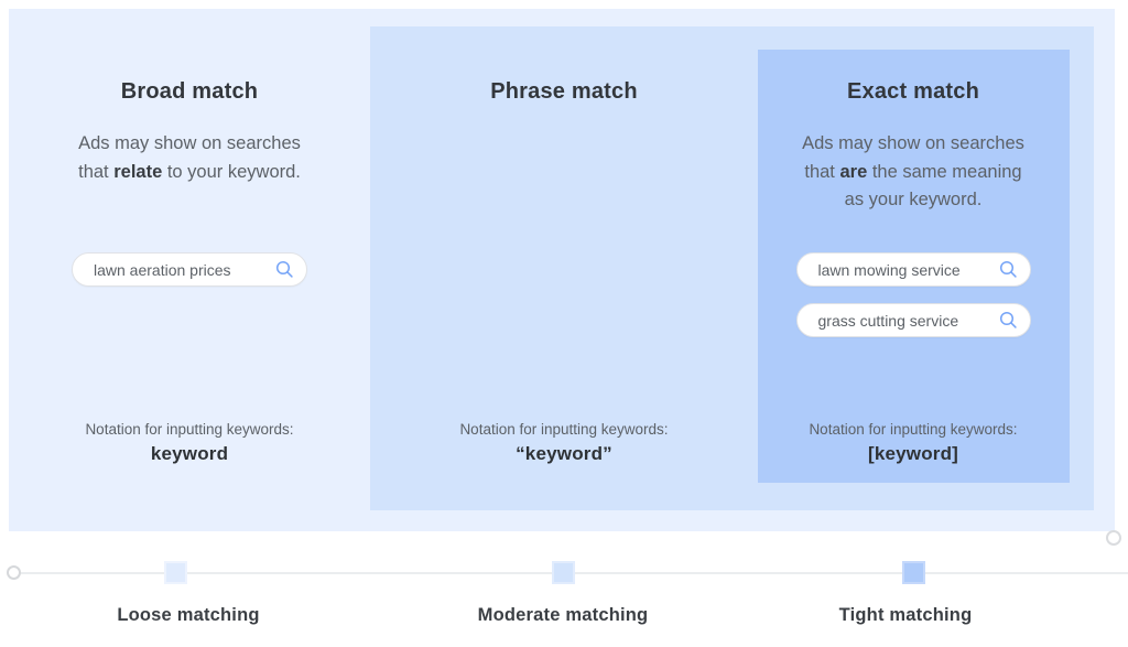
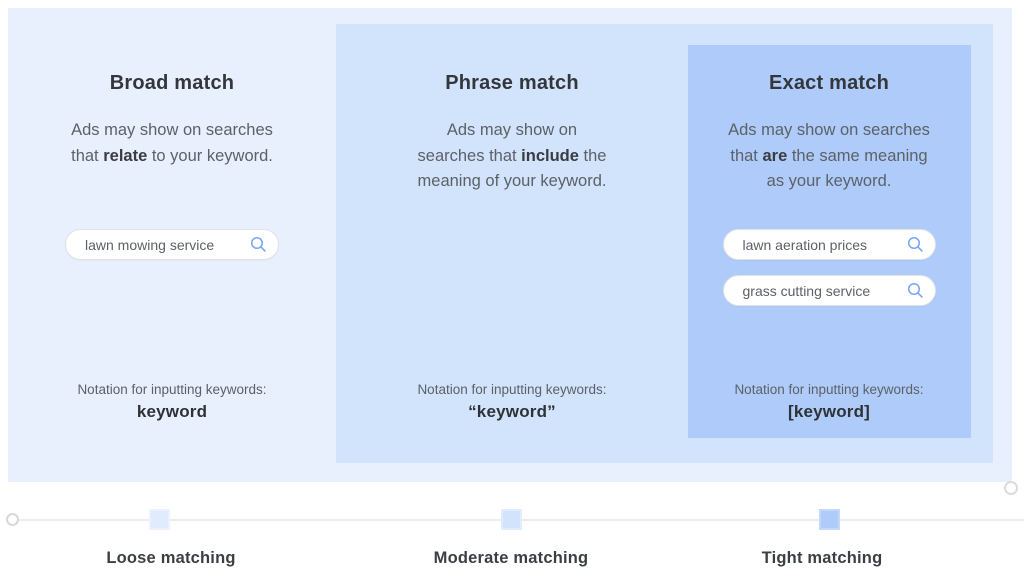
  Broad match
  Ads may show on searches
  that relate to your keyword.
- lawn aeration prices
+ lawn mowing service
  Notation for inputting keywords:
  keyword
  Phrase match
+ Ads may show on
+ searches that include the
+ meaning of your keyword.
  Notation for inputting keywords:
  “keyword”
  Exact match
  Ads may show on searches
  that are the same meaning
  as your keyword.
- lawn mowing service
+ lawn aeration prices
  grass cutting service
  Notation for inputting keywords:
  [keyword]
  Loose matching
  Moderate matching
  Tight matching
